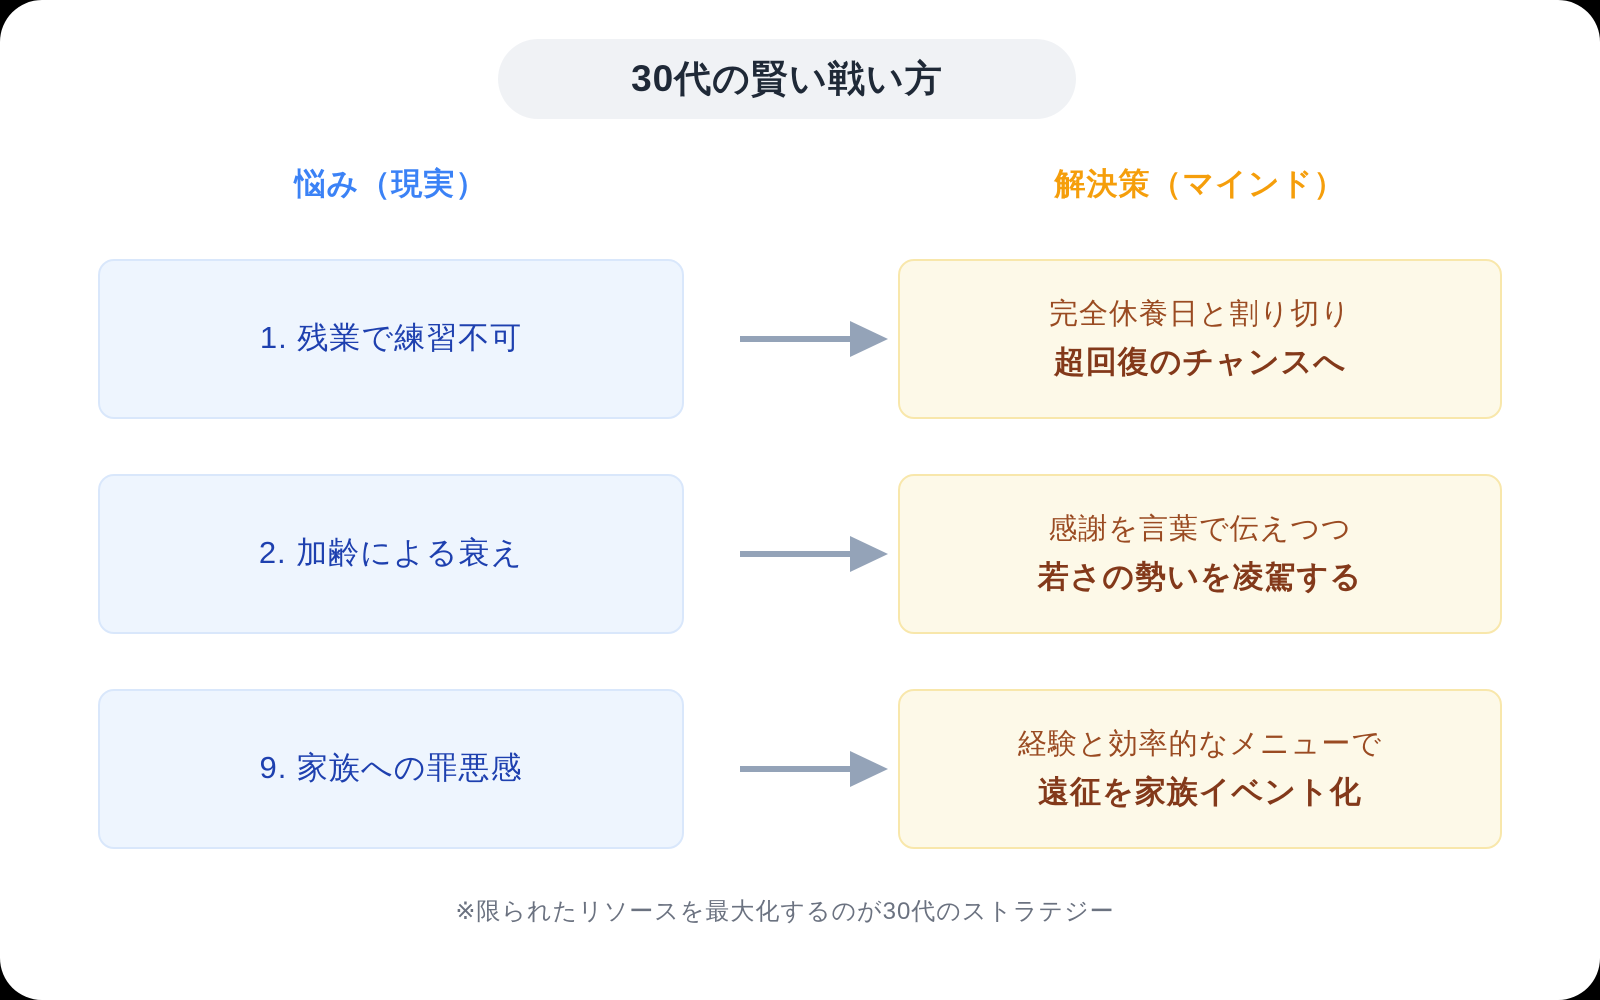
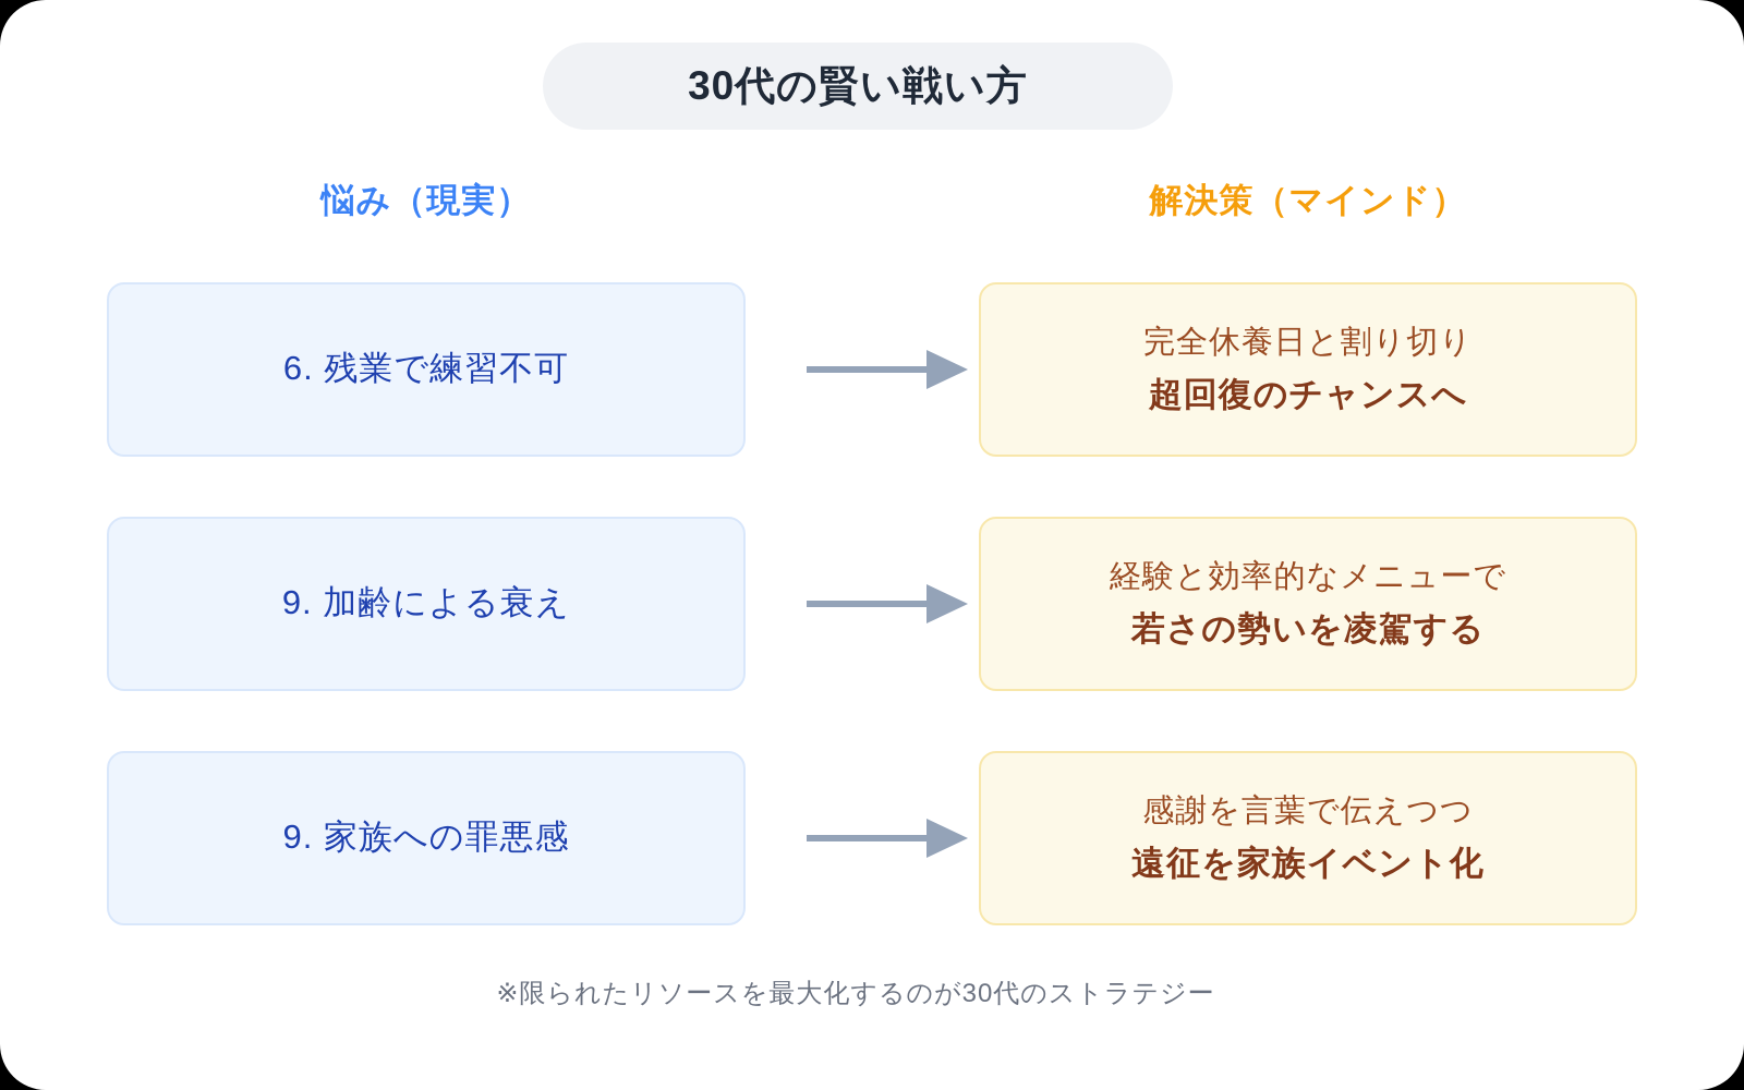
  30代の賢い戦い方
  悩み（現実）
  解決策（マインド）
- 1. 残業で練習不可
+ 6. 残業で練習不可
  完全休養日と割り切り
  超回復のチャンスへ
- 2. 加齢による衰え
+ 9. 加齢による衰え
- 感謝を言葉で伝えつつ
+ 経験と効率的なメニューで
  若さの勢いを凌駕する
  9. 家族への罪悪感
- 経験と効率的なメニューで
+ 感謝を言葉で伝えつつ
  遠征を家族イベント化
  ※限られたリソースを最大化するのが30代のストラテジー
